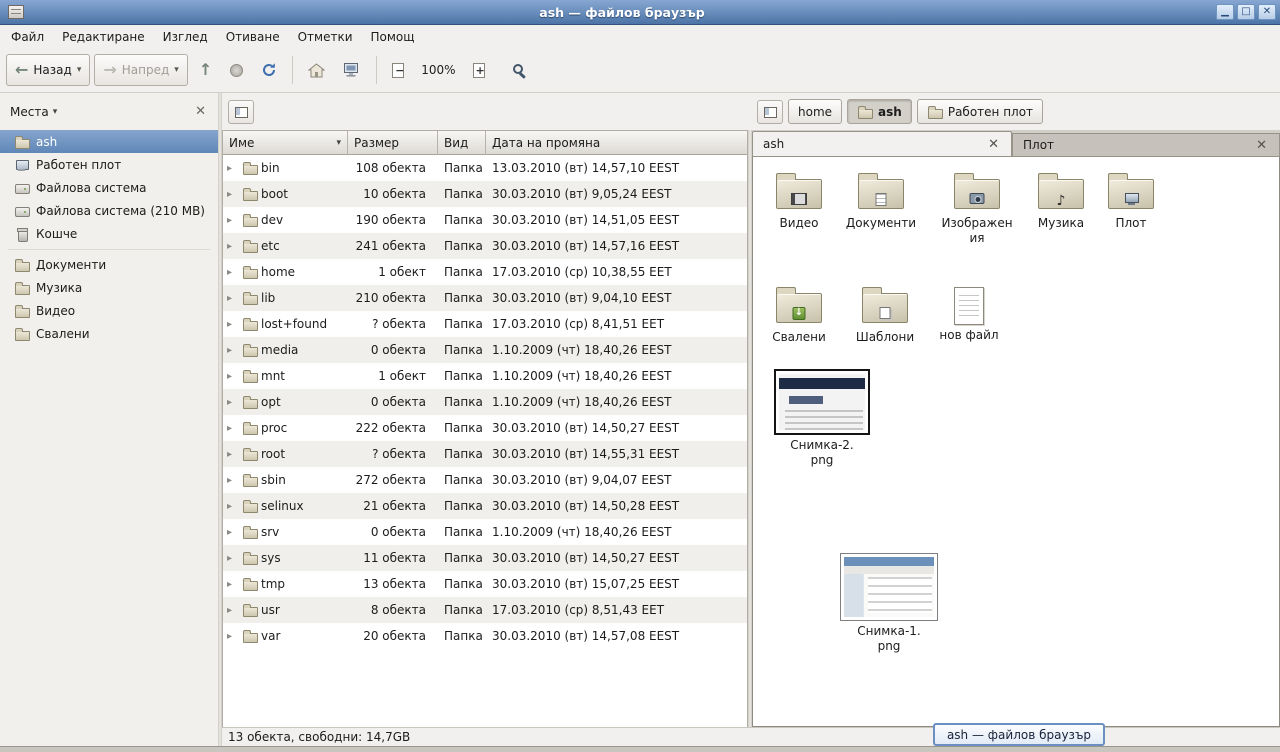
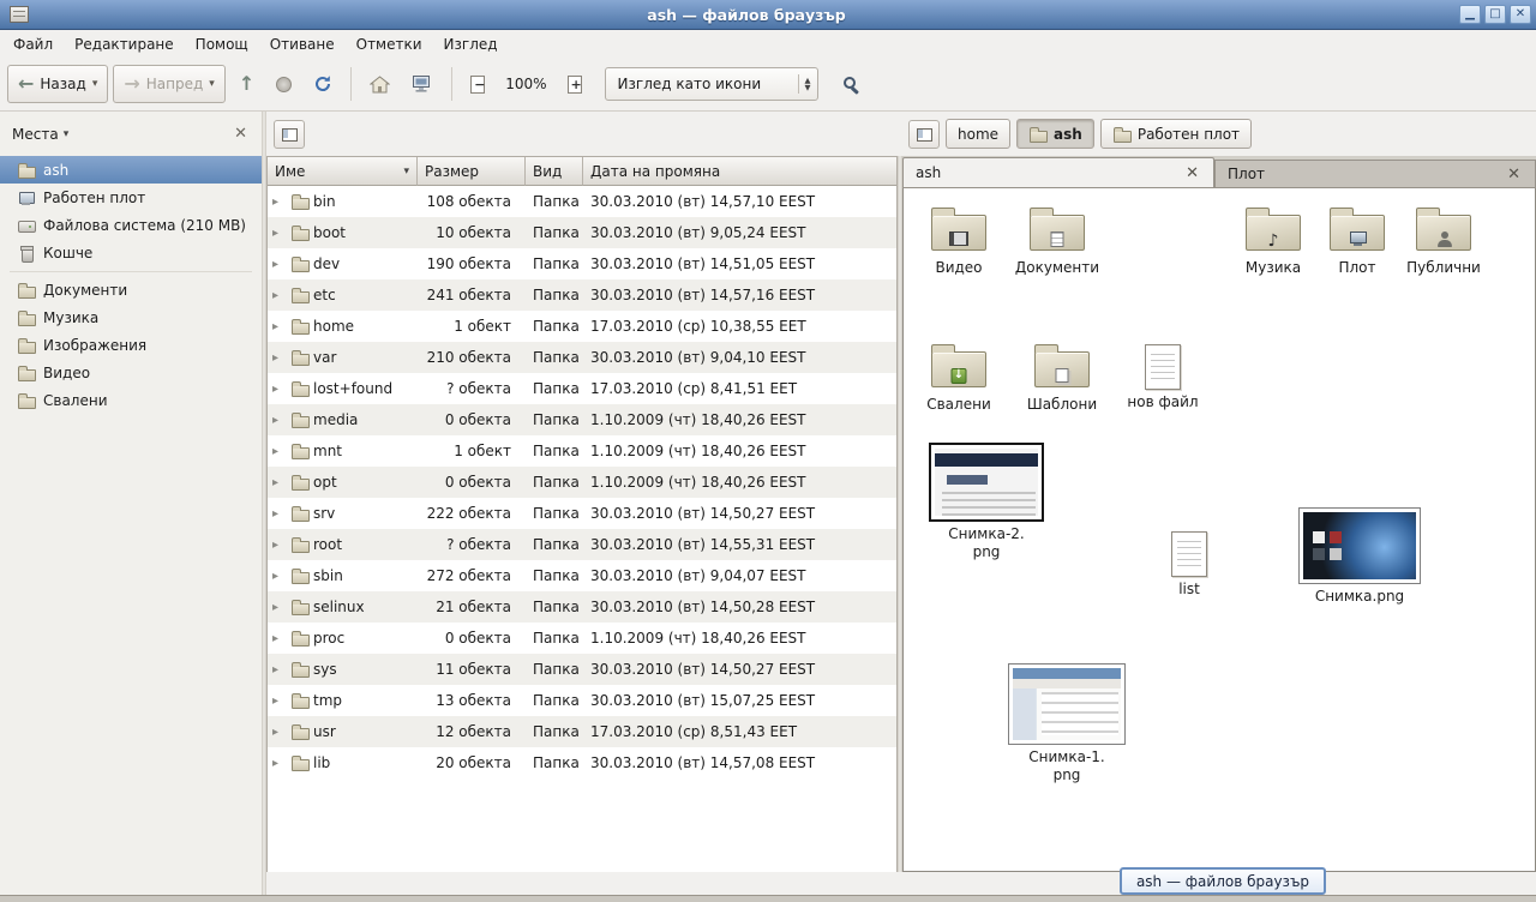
  ash — файлов браузър
  ▁
  □
  ✕
  Файл
  Редактиране
- Изглед
+ Помощ
  Отиване
  Отметки
- Помощ
+ Изглед
  ←
  Назад
  ▾
  →
  Напред
  ▾
  ↑
  100%
+ Изглед като икони
+ ▲
+ ▼
  Места
  ▾
  ✕
  ash
  Работен плот
- Файлова система
  Файлова система (210 MB)
  Кошче
  Документи
  Музика
+ Изображения
  Видео
  Свалени
  home
  ash
  Работен плот
  Име
  ▾
  Размер
  Вид
  Дата на промяна
  bin
  108 обекта
  Папка
- 13.03.2010 (вт) 14,57,10 EEST
+ 30.03.2010 (вт) 14,57,10 EEST
  boot
  10 обекта
  Папка
  30.03.2010 (вт) 9,05,24 EEST
  dev
  190 обекта
  Папка
  30.03.2010 (вт) 14,51,05 EEST
  etc
  241 обекта
  Папка
  30.03.2010 (вт) 14,57,16 EEST
  home
  1 обект
  Папка
  17.03.2010 (ср) 10,38,55 EET
- lib
+ var
  210 обекта
  Папка
  30.03.2010 (вт) 9,04,10 EEST
  lost+found
  ? обекта
  Папка
  17.03.2010 (ср) 8,41,51 EET
  media
  0 обекта
  Папка
  1.10.2009 (чт) 18,40,26 EEST
  mnt
  1 обект
  Папка
  1.10.2009 (чт) 18,40,26 EEST
  opt
  0 обекта
  Папка
  1.10.2009 (чт) 18,40,26 EEST
- proc
+ srv
  222 обекта
  Папка
  30.03.2010 (вт) 14,50,27 EEST
  root
  ? обекта
  Папка
  30.03.2010 (вт) 14,55,31 EEST
  sbin
  272 обекта
  Папка
  30.03.2010 (вт) 9,04,07 EEST
  selinux
  21 обекта
  Папка
  30.03.2010 (вт) 14,50,28 EEST
- srv
+ proc
  0 обекта
  Папка
  1.10.2009 (чт) 18,40,26 EEST
  sys
  11 обекта
  Папка
  30.03.2010 (вт) 14,50,27 EEST
  tmp
  13 обекта
  Папка
  30.03.2010 (вт) 15,07,25 EEST
  usr
- 8 обекта
+ 12 обекта
  Папка
  17.03.2010 (ср) 8,51,43 EET
- var
+ lib
  20 обекта
  Папка
  30.03.2010 (вт) 14,57,08 EEST
  ash
  ✕
  Плот
  ✕
  Видео
  Документи
- Изображен
- ия
  Музика
  Плот
+ Публични
  Свалени
  Шаблони
  нов файл
  Снимка-2.
  png
+ list
+ Снимка.png
  Снимка-1.
  png
- 13 обекта, свободни: 14,7GB
  ash — файлов браузър
